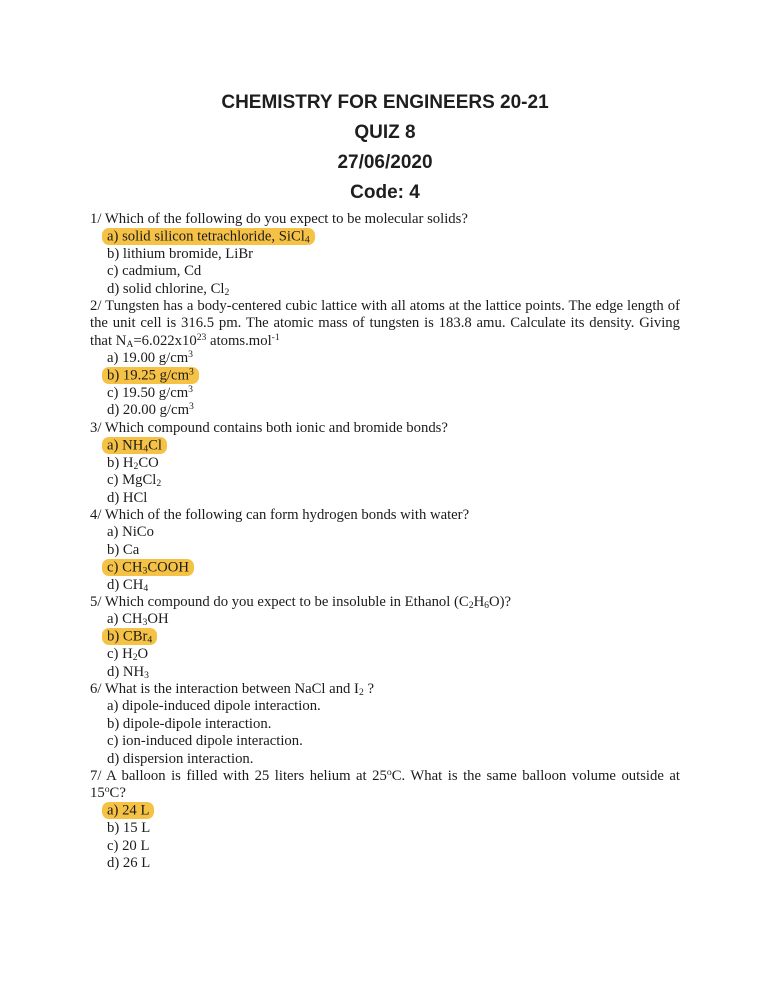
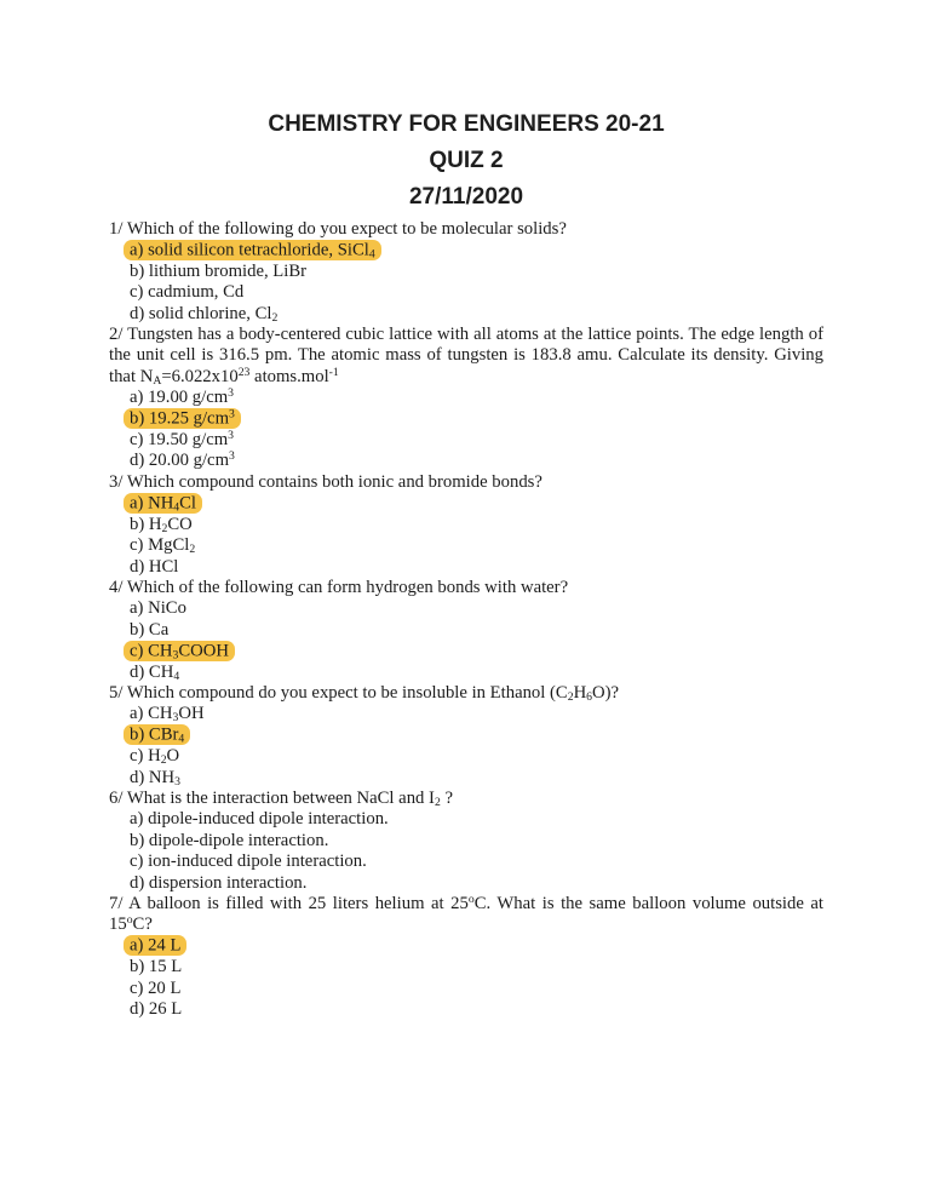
  CHEMISTRY FOR ENGINEERS 20-21
- QUIZ 8
+ QUIZ 2
- 27/06/2020
+ 27/11/2020
- Code: 4
  1/ Which of the following do you expect to be molecular solids?
  a) solid silicon tetrachloride, SiCl4
  b) lithium bromide, LiBr
  c) cadmium, Cd
  d) solid chlorine, Cl2
  2/ Tungsten has a body-centered cubic lattice with all atoms at the lattice points. The edge length of the unit cell is 316.5 pm. The atomic mass of tungsten is 183.8 amu. Calculate its density. Giving that NA=6.022x1023 atoms.mol-1
  a) 19.00 g/cm3
  b) 19.25 g/cm3
  c) 19.50 g/cm3
  d) 20.00 g/cm3
  3/ Which compound contains both ionic and bromide bonds?
  a) NH4Cl
  b) H2CO
  c) MgCl2
  d) HCl
  4/ Which of the following can form hydrogen bonds with water?
  a) NiCo
  b) Ca
  c) CH3COOH
  d) CH4
  5/ Which compound do you expect to be insoluble in Ethanol (C2H6O)?
  a) CH3OH
  b) CBr4
  c) H2O
  d) NH3
  6/ What is the interaction between NaCl and I2 ?
  a) dipole-induced dipole interaction.
  b) dipole-dipole interaction.
  c) ion-induced dipole interaction.
  d) dispersion interaction.
  7/ A balloon is filled with 25 liters helium at 25oC. What is the same balloon volume outside at 15oC?
  a) 24 L
  b) 15 L
  c) 20 L
  d) 26 L
